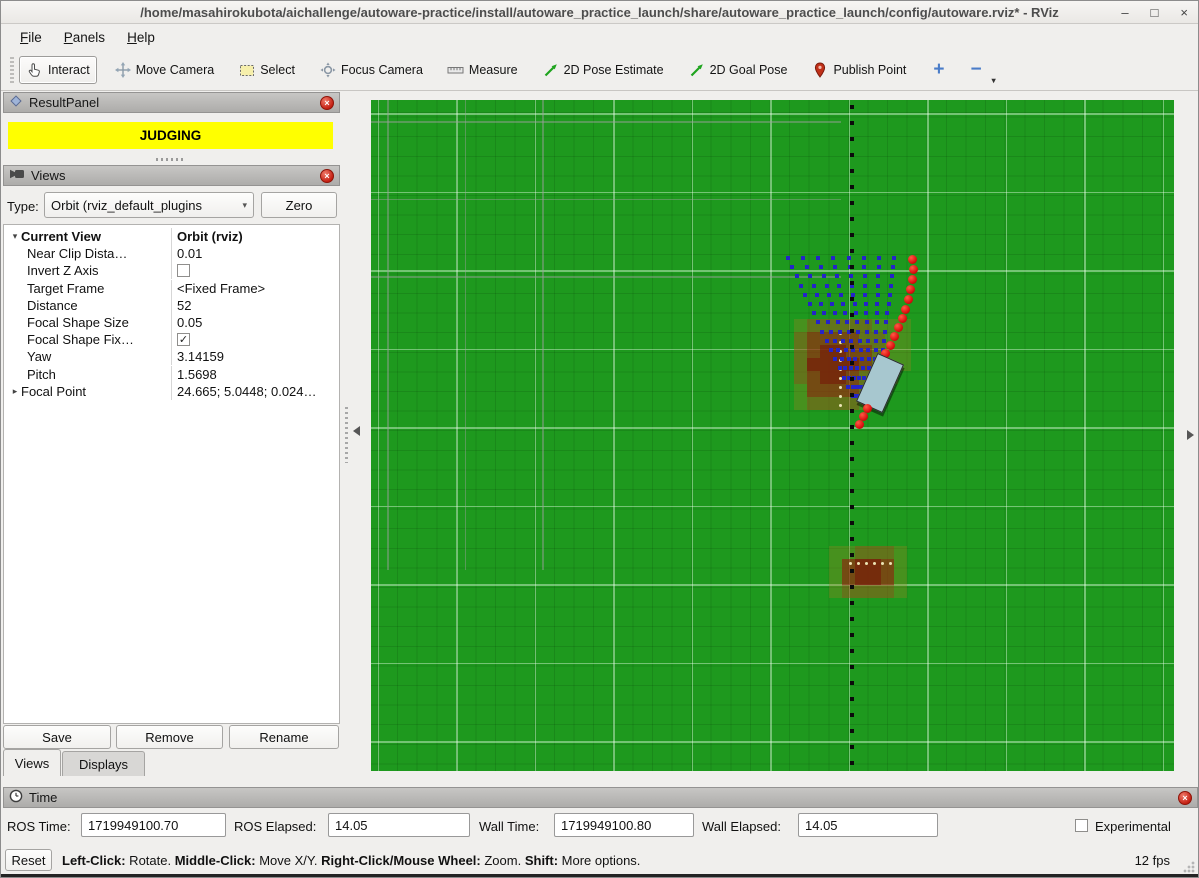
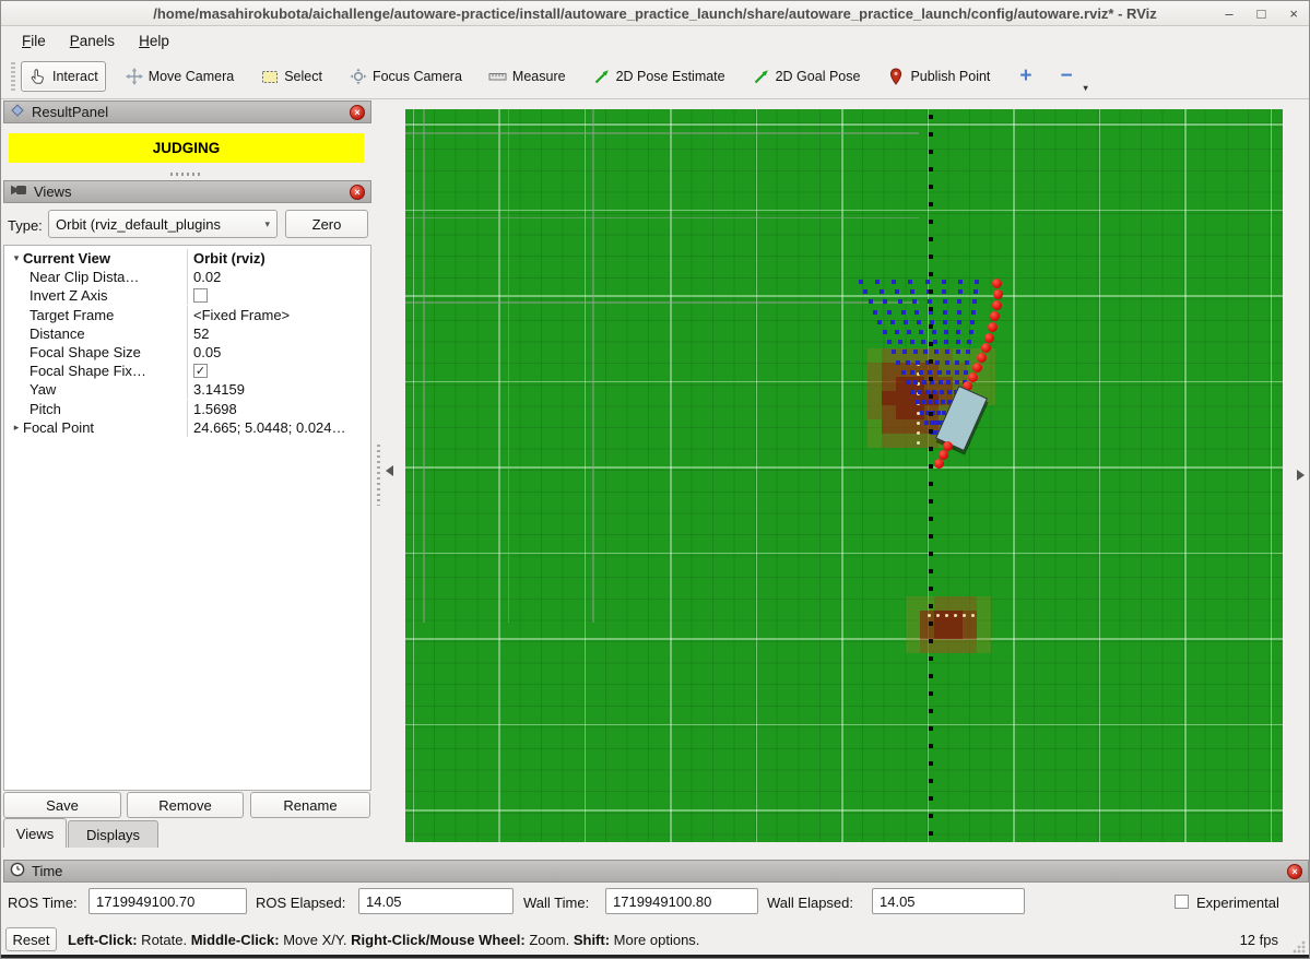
  /home/masahirokubota/aichallenge/autoware-practice/install/autoware_practice_launch/share/autoware_practice_launch/config/autoware.rviz* - RViz
  –
  □
  ×
  File
  Panels
  Help
  Interact
  Move Camera
  Select
  Focus Camera
  Measure
  2D Pose Estimate
  2D Goal Pose
  Publish Point
  +
  −
  ▾
  ResultPanel
  ×
  JUDGING
  Views
  ×
  Type:
  Orbit (rviz_default_plugins
  ▾
  Zero
  ▾
  Current View
  Orbit (rviz)
  Near Clip Dista…
- 0.01
+ 0.02
  Invert Z Axis
  Target Frame
  <Fixed Frame>
  Distance
  52
  Focal Shape Size
  0.05
  Focal Shape Fix…
  ✓
  Yaw
  3.14159
  Pitch
  1.5698
  ▸
  Focal Point
  24.665; 5.0448; 0.024…
  Save
  Remove
  Rename
  Views
  Displays
  Time
  ×
  ROS Time:
  1719949100.70
  ROS Elapsed:
  14.05
  Wall Time:
  1719949100.80
  Wall Elapsed:
  14.05
  Experimental
  Reset
  Left-Click: Rotate. Middle-Click: Move X/Y. Right-Click/Mouse Wheel: Zoom. Shift: More options.
  12 fps
